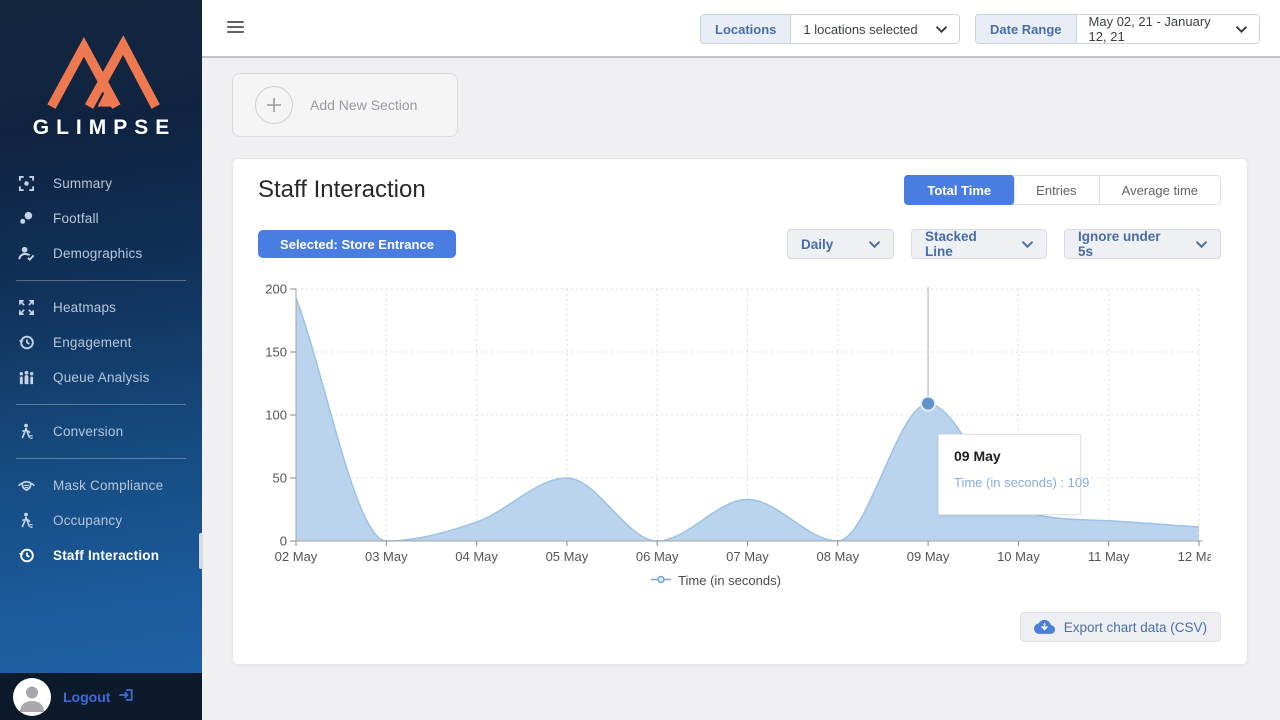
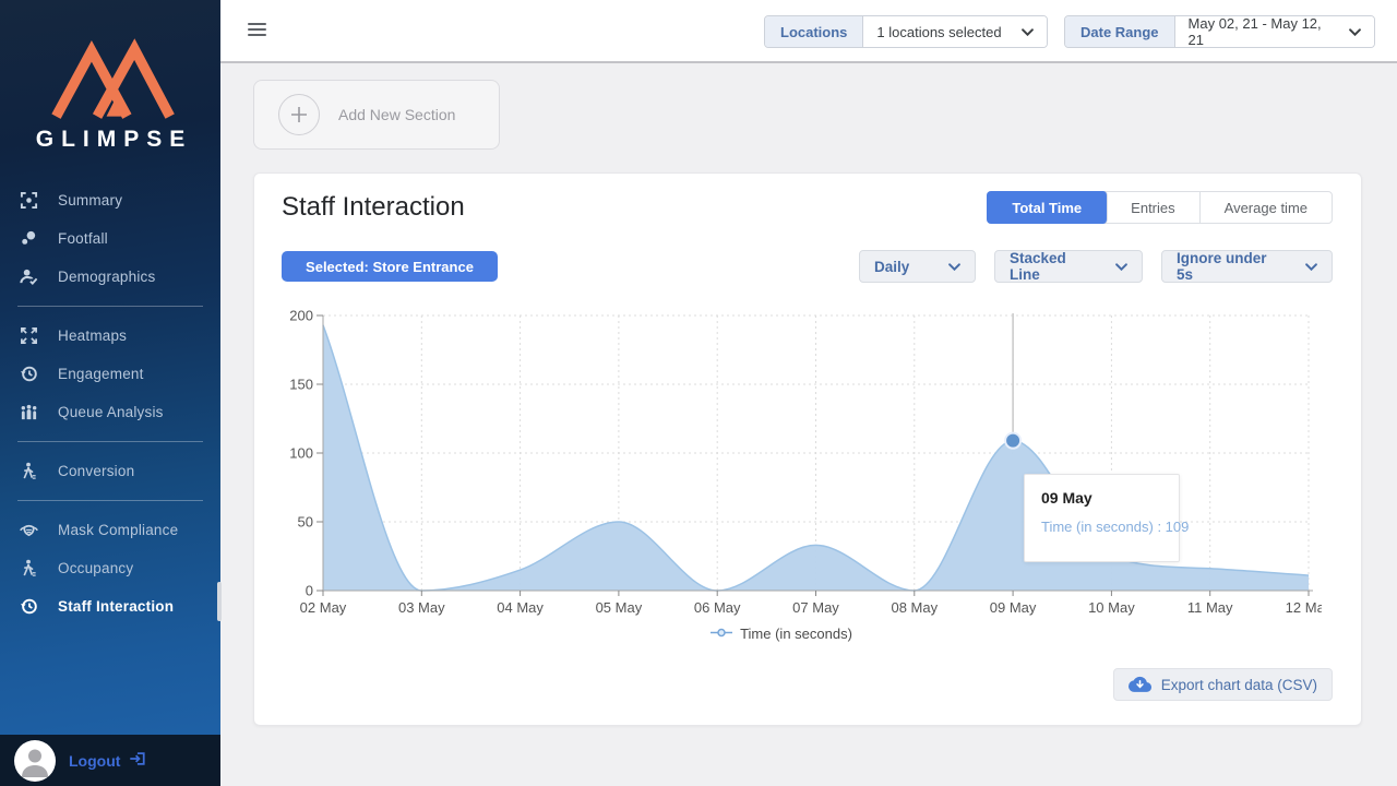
  GLIMPSE
  Summary
  Footfall
  Demographics
  Heatmaps
  Engagement
  Queue Analysis
  Conversion
  Mask Compliance
  Occupancy
  Staff Interaction
  Logout
  Locations
  1 locations selected
  Date Range
- May 02, 21 - January 12, 21
+ May 02, 21 - May 12, 21
  Add New Section
  Staff Interaction
  Total Time
  Entries
  Average time
  Selected: Store Entrance
  Daily
  Stacked Line
  Ignore under 5s
  0
  50
  100
  150
  200
  02 May
  03 May
  04 May
  05 May
  06 May
  07 May
  08 May
  09 May
  10 May
  11 May
  12 Ma
  09 May
  Time (in seconds) : 109
  Time (in seconds)
  Export chart data (CSV)
